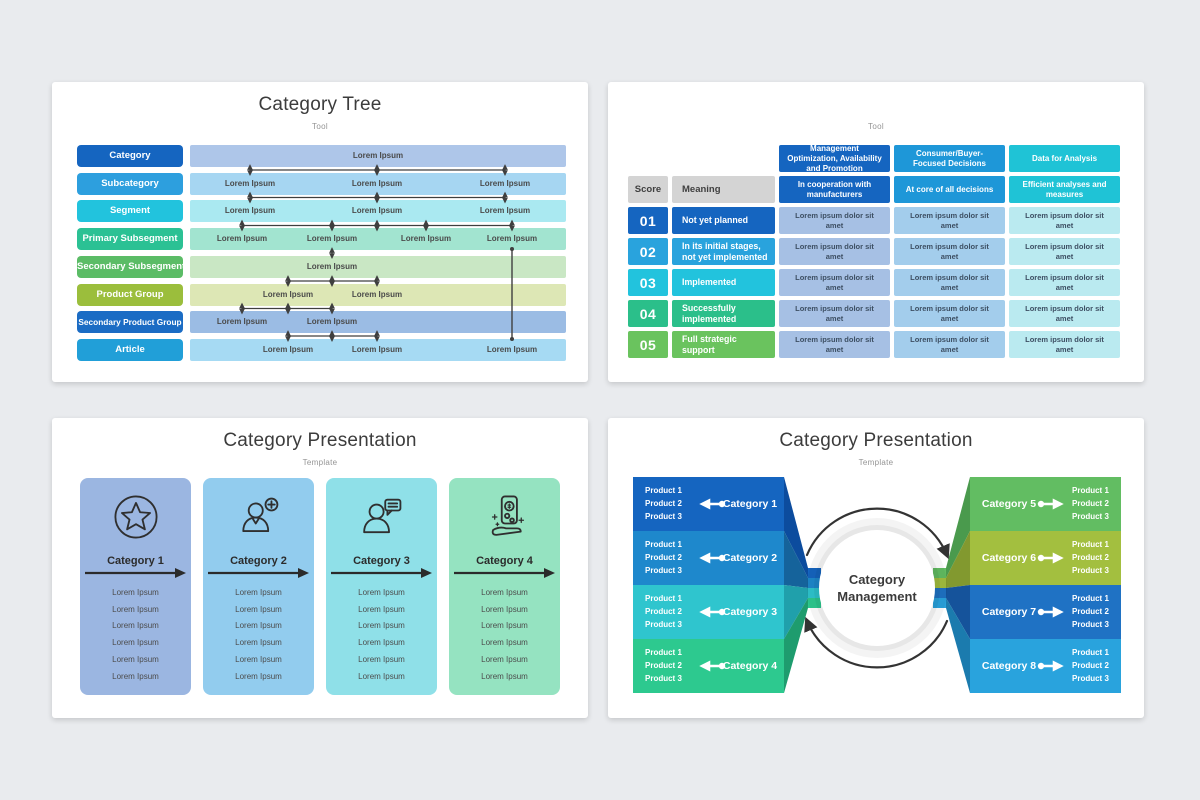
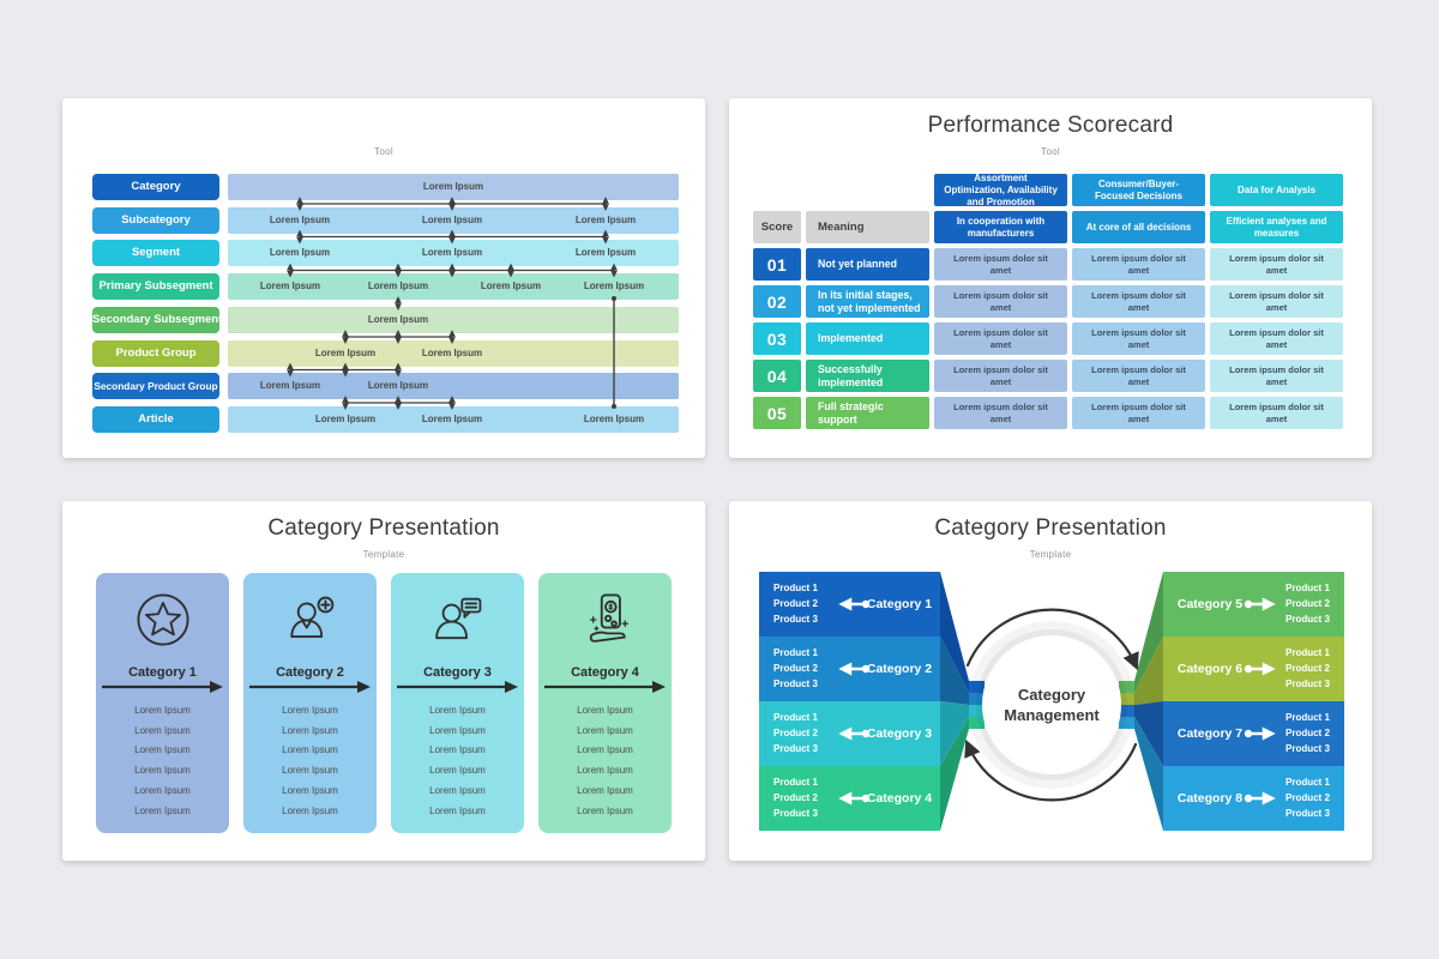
- Category Tree
  Tool
  Category
  Lorem Ipsum
  Subcategory
  Lorem Ipsum
  Lorem Ipsum
  Lorem Ipsum
  Segment
  Lorem Ipsum
  Lorem Ipsum
  Lorem Ipsum
  Primary Subsegment
  Lorem Ipsum
  Lorem Ipsum
  Lorem Ipsum
  Lorem Ipsum
  Secondary Subsegmen
  Lorem Ipsum
  Product Group
  Lorem Ipsum
  Lorem Ipsum
  Secondary Product Group
  Lorem Ipsum
  Lorem Ipsum
  Article
  Lorem Ipsum
  Lorem Ipsum
  Lorem Ipsum
+ Performance Scorecard
  Tool
- Management Optimization, Availability and Promotion
+ Assortment Optimization, Availability and Promotion
  Consumer/Buyer-Focused Decisions
  Data for Analysis
  Score
  Meaning
  In cooperation with manufacturers
  At core of all decisions
  Efficient analyses and measures
  01
  Not yet planned
  Lorem ipsum dolor sit amet
  Lorem ipsum dolor sit amet
  Lorem ipsum dolor sit amet
  02
  In its initial stages, not yet implemented
  Lorem ipsum dolor sit amet
  Lorem ipsum dolor sit amet
  Lorem ipsum dolor sit amet
  03
  Implemented
  Lorem ipsum dolor sit amet
  Lorem ipsum dolor sit amet
  Lorem ipsum dolor sit amet
  04
  Successfully implemented
  Lorem ipsum dolor sit amet
  Lorem ipsum dolor sit amet
  Lorem ipsum dolor sit amet
  05
  Full strategic support
  Lorem ipsum dolor sit amet
  Lorem ipsum dolor sit amet
  Lorem ipsum dolor sit amet
  Category Presentation
  Template
  Category 1
  Lorem Ipsum
  Lorem Ipsum
  Lorem Ipsum
  Lorem Ipsum
  Lorem Ipsum
  Lorem Ipsum
  Category 2
  Lorem Ipsum
  Lorem Ipsum
  Lorem Ipsum
  Lorem Ipsum
  Lorem Ipsum
  Lorem Ipsum
  Category 3
  Lorem Ipsum
  Lorem Ipsum
  Lorem Ipsum
  Lorem Ipsum
  Lorem Ipsum
  Lorem Ipsum
  Category 4
  Lorem Ipsum
  Lorem Ipsum
  Lorem Ipsum
  Lorem Ipsum
  Lorem Ipsum
  Lorem Ipsum
  Category Presentation
  Template
  Product 1
  Product 2
  Product 3
  Category 1
  Product 1
  Product 2
  Product 3
  Category 2
  Product 1
  Product 2
  Product 3
  Category 3
  Product 1
  Product 2
  Product 3
  Category 4
  Category 5
  Product 1
  Product 2
  Product 3
  Category 6
  Product 1
  Product 2
  Product 3
  Category 7
  Product 1
  Product 2
  Product 3
  Category 8
  Product 1
  Product 2
  Product 3
  Category Management
